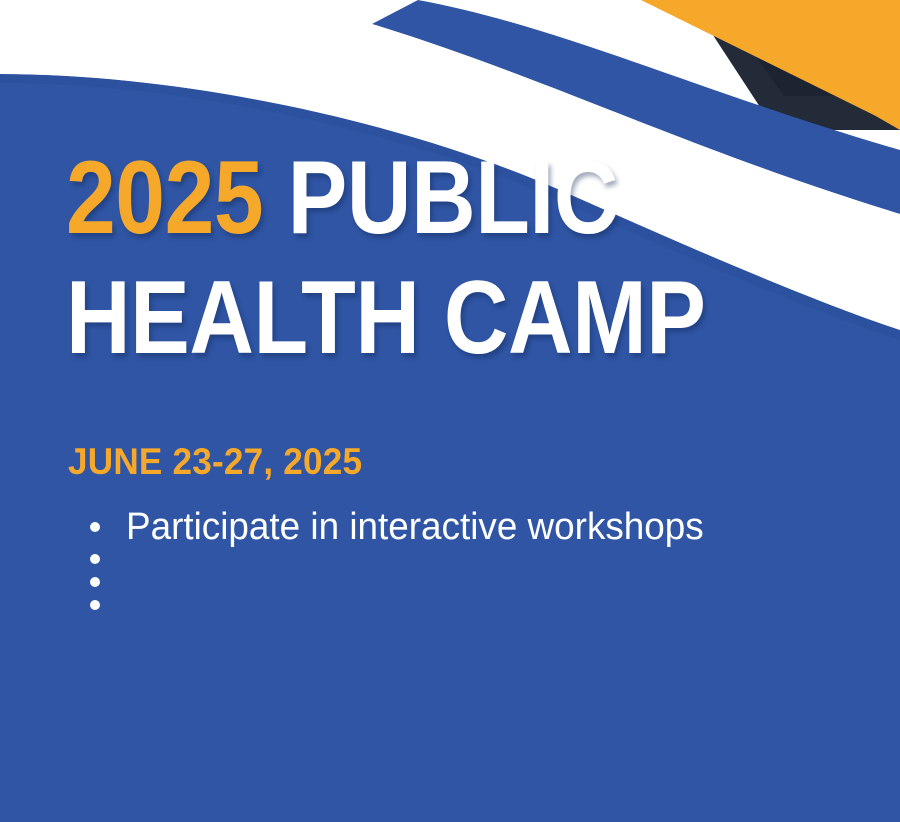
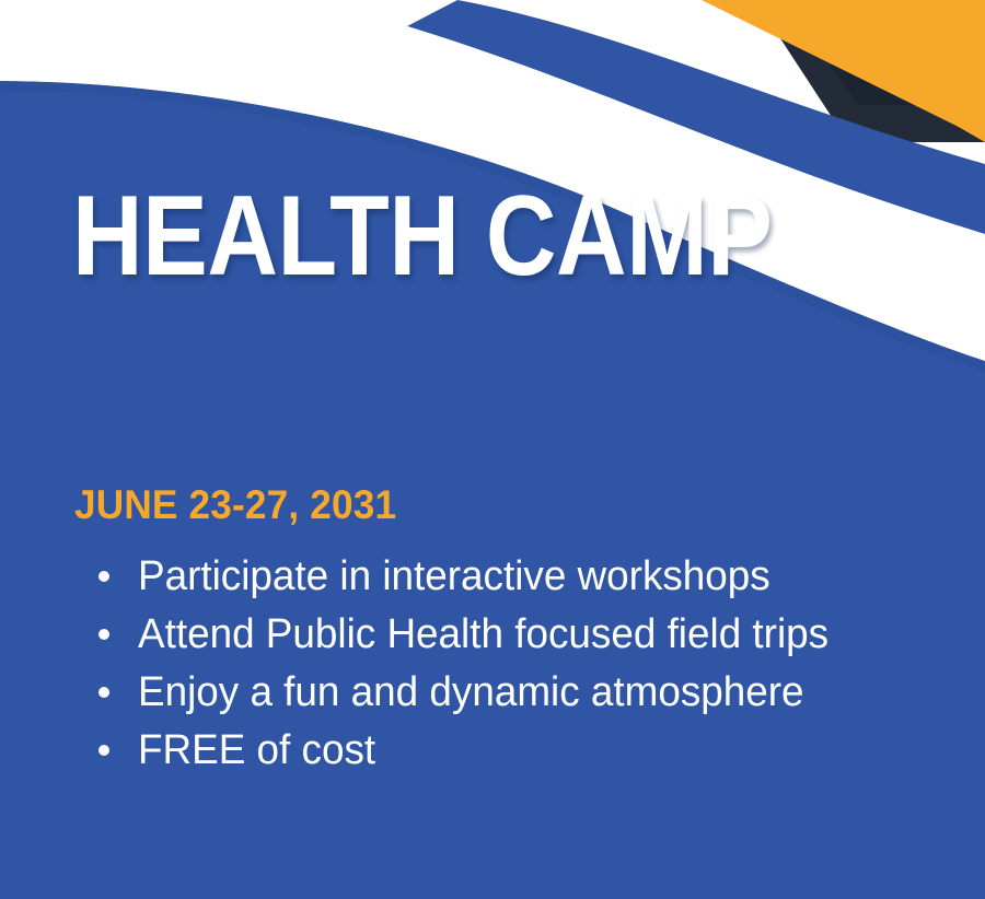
- 2025 PUBLIC
  HEALTH CAMP
- JUNE 23-27, 2025
+ JUNE 23-27, 2031
  Participate in interactive workshops
+ Attend Public Health focused field trips
+ Enjoy a fun and dynamic atmosphere
+ FREE of cost
